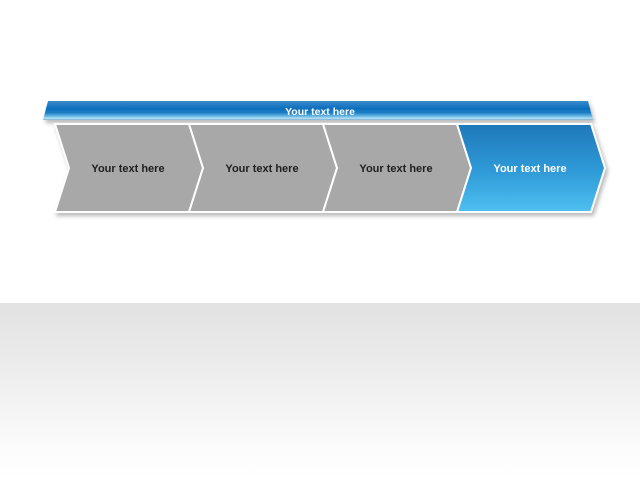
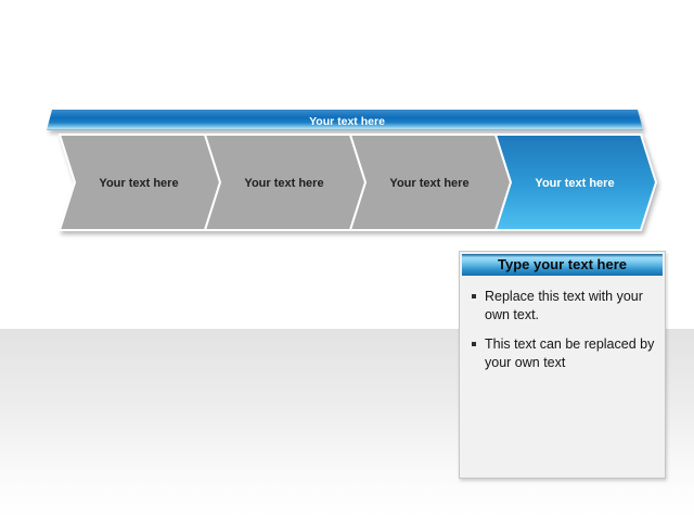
  Your text here
  Your text here
  Your text here
  Your text here
  Your text here
+ Type your text here
+ Replace this text with your own text.
+ This text can be replaced by your own text
